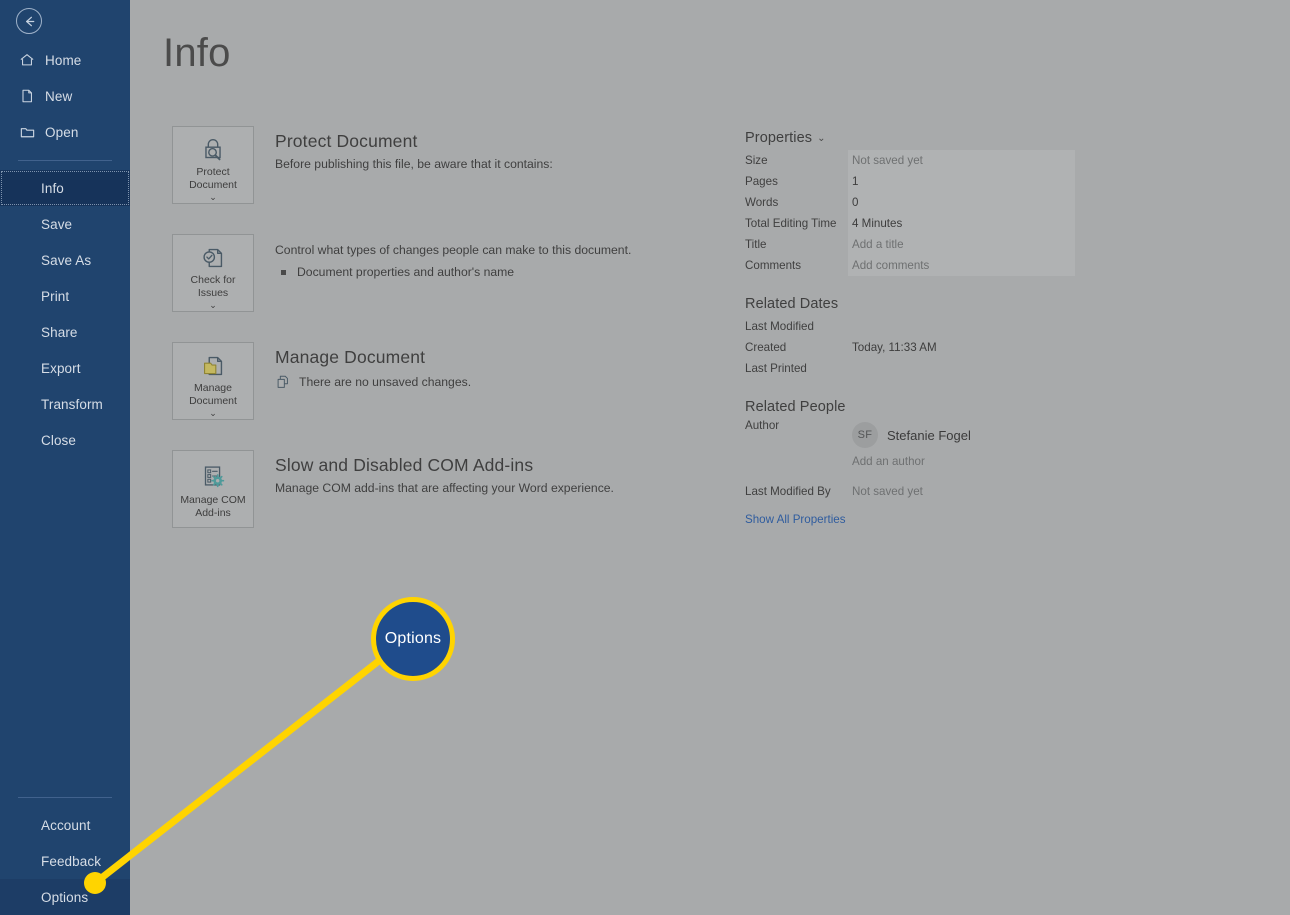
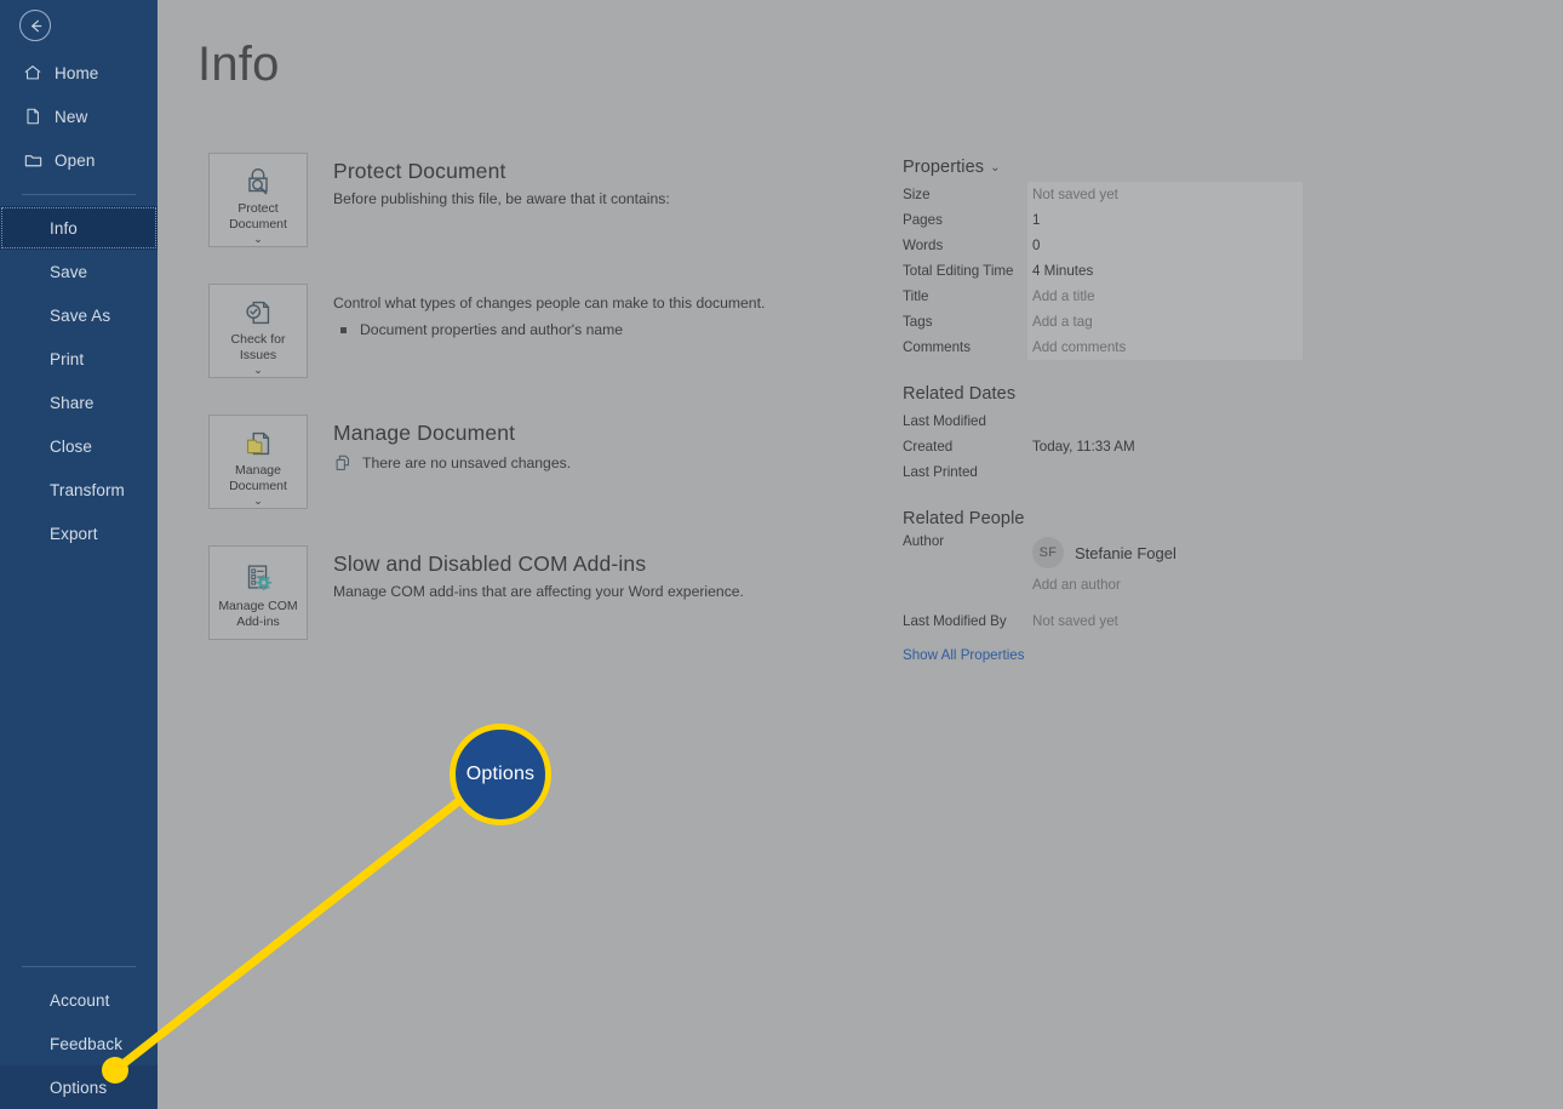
  Home
  New
  Open
  Info
  Save
  Save As
  Print
  Share
- Export
+ Close
  Transform
- Close
+ Export
  Account
  Feedback
  Options
  Info
  Protect
  Document
  ⌄
  Protect Document
  Before publishing this file, be aware that it contains:
  Check for
  Issues
  ⌄
  Control what types of changes people can make to this document.
  Document properties and author's name
  Manage
  Document
  ⌄
  Manage Document
  There are no unsaved changes.
  Manage COM
  Add-ins
  Slow and Disabled COM Add-ins
  Manage COM add-ins that are affecting your Word experience.
  Properties
  ⌄
  Size
  Not saved yet
  Pages
  1
  Words
  0
  Total Editing Time
  4 Minutes
  Title
  Add a title
+ Tags
+ Add a tag
  Comments
  Add comments
  Related Dates
  Last Modified
  Created
  Today, 11:33 AM
  Last Printed
  Related People
  Author
  SF
  Stefanie Fogel
  Add an author
  Last Modified By
  Not saved yet
  Show All Properties
  Options
